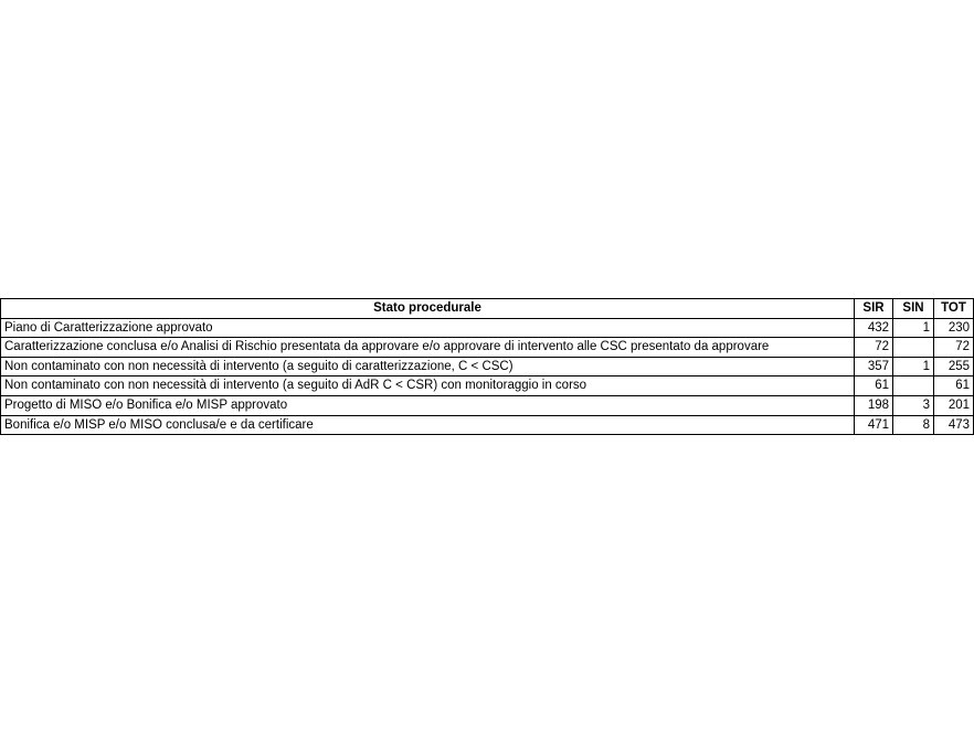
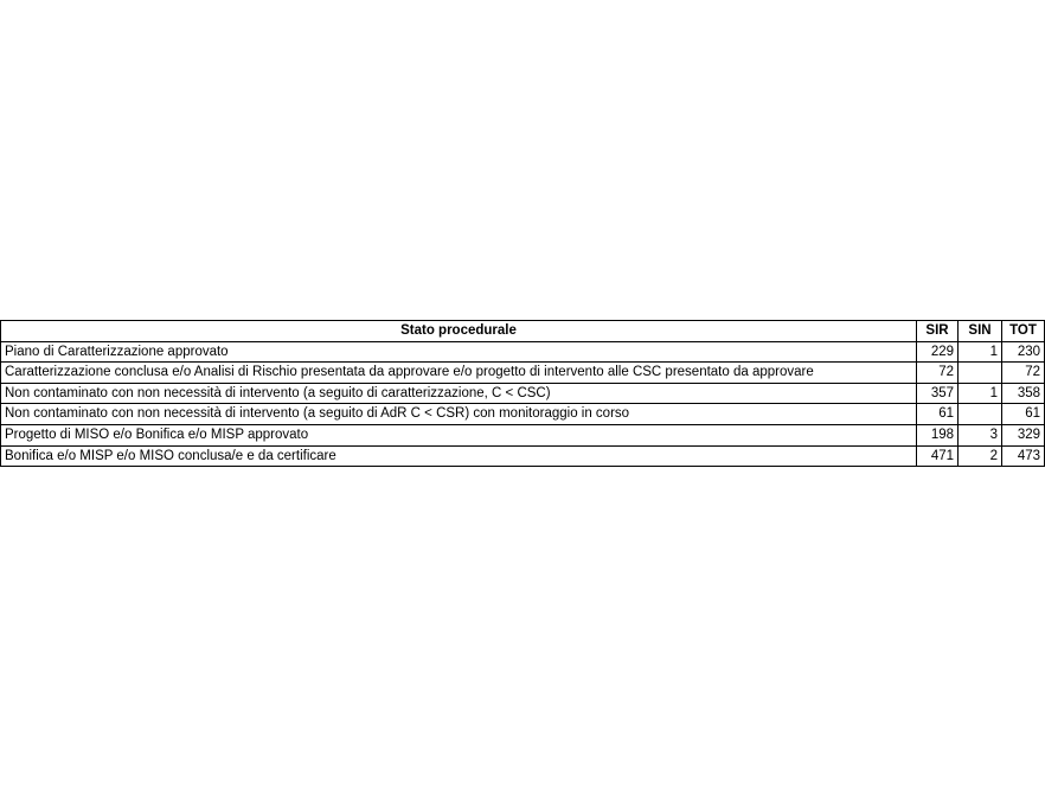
  Stato procedurale	SIR	SIN	TOT
- Piano di Caratterizzazione approvato	432	1	230
+ Piano di Caratterizzazione approvato	229	1	230
- Caratterizzazione conclusa e/o Analisi di Rischio presentata da approvare e/o approvare di intervento alle CSC presentato da approvare	72		72
+ Caratterizzazione conclusa e/o Analisi di Rischio presentata da approvare e/o progetto di intervento alle CSC presentato da approvare	72		72
- Non contaminato con non necessità di intervento (a seguito di caratterizzazione, C < CSC)	357	1	255
+ Non contaminato con non necessità di intervento (a seguito di caratterizzazione, C < CSC)	357	1	358
  Non contaminato con non necessità di intervento (a seguito di AdR C < CSR) con monitoraggio in corso	61		61
- Progetto di MISO e/o Bonifica e/o MISP approvato	198	3	201
+ Progetto di MISO e/o Bonifica e/o MISP approvato	198	3	329
- Bonifica e/o MISP e/o MISO conclusa/e e da certificare	471	8	473
+ Bonifica e/o MISP e/o MISO conclusa/e e da certificare	471	2	473
